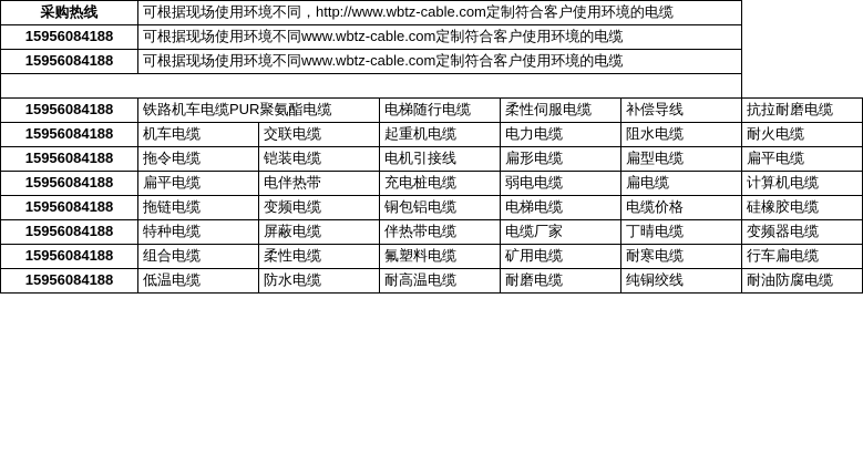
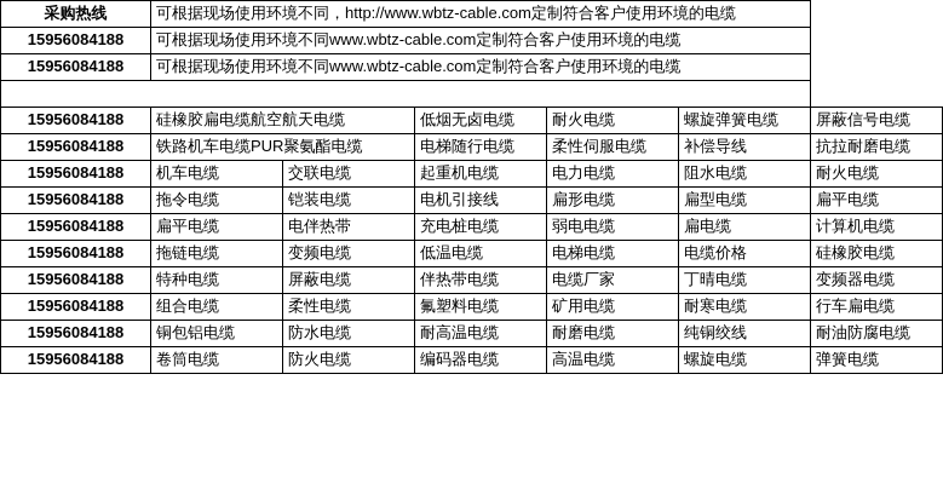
  采购热线	可根据现场使用环境不同，http://www.wbtz-cable.com定制符合客户使用环境的电缆
  15956084188	可根据现场使用环境不同www.wbtz-cable.com定制符合客户使用环境的电缆
  15956084188	可根据现场使用环境不同www.wbtz-cable.com定制符合客户使用环境的电缆
+ 15956084188	硅橡胶扁电缆航空航天电缆	低烟无卤电缆	耐火电缆	螺旋弹簧电缆	屏蔽信号电缆
  15956084188	铁路机车电缆PUR聚氨酯电缆	电梯随行电缆	柔性伺服电缆	补偿导线	抗拉耐磨电缆
  15956084188	机车电缆	交联电缆	起重机电缆	电力电缆	阻水电缆	耐火电缆
  15956084188	拖令电缆	铠装电缆	电机引接线	扁形电缆	扁型电缆	扁平电缆
  15956084188	扁平电缆	电伴热带	充电桩电缆	弱电电缆	扁电缆	计算机电缆
- 15956084188	拖链电缆	变频电缆	铜包铝电缆	电梯电缆	电缆价格	硅橡胶电缆
+ 15956084188	拖链电缆	变频电缆	低温电缆	电梯电缆	电缆价格	硅橡胶电缆
  15956084188	特种电缆	屏蔽电缆	伴热带电缆	电缆厂家	丁晴电缆	变频器电缆
  15956084188	组合电缆	柔性电缆	氟塑料电缆	矿用电缆	耐寒电缆	行车扁电缆
- 15956084188	低温电缆	防水电缆	耐高温电缆	耐磨电缆	纯铜绞线	耐油防腐电缆
+ 15956084188	铜包铝电缆	防水电缆	耐高温电缆	耐磨电缆	纯铜绞线	耐油防腐电缆
+ 15956084188	卷筒电缆	防火电缆	编码器电缆	高温电缆	螺旋电缆	弹簧电缆
